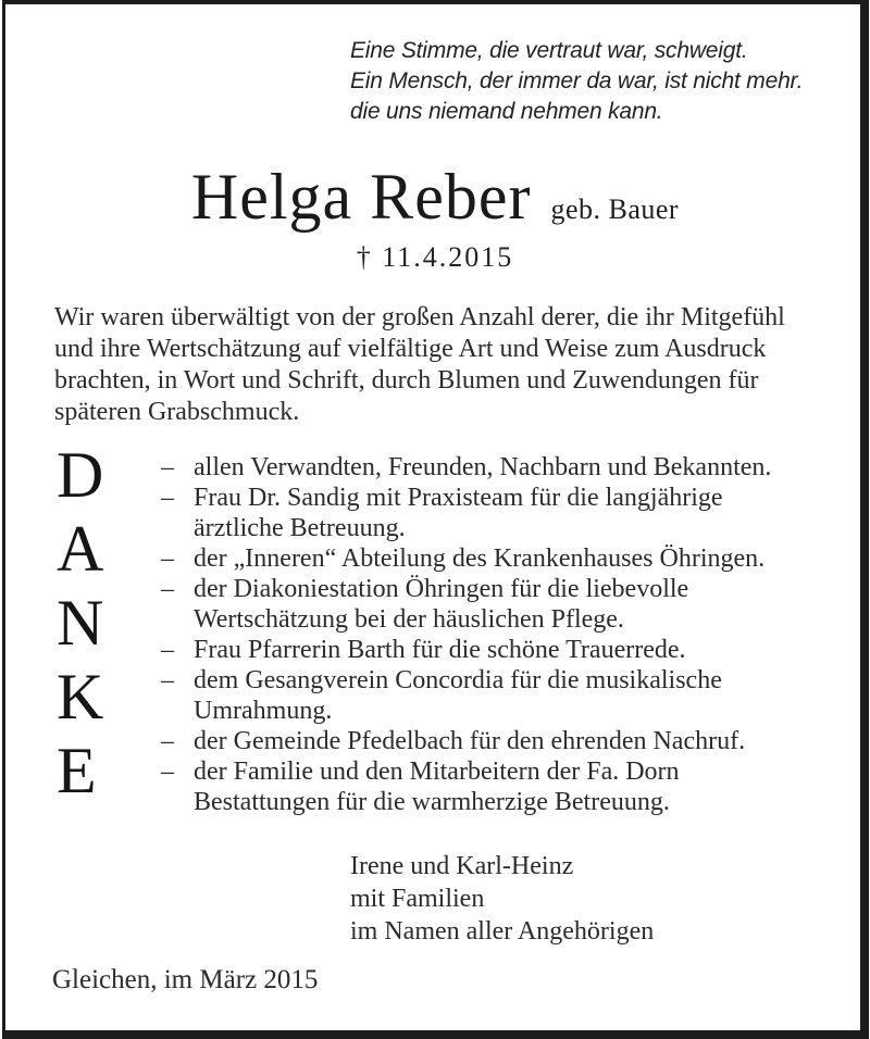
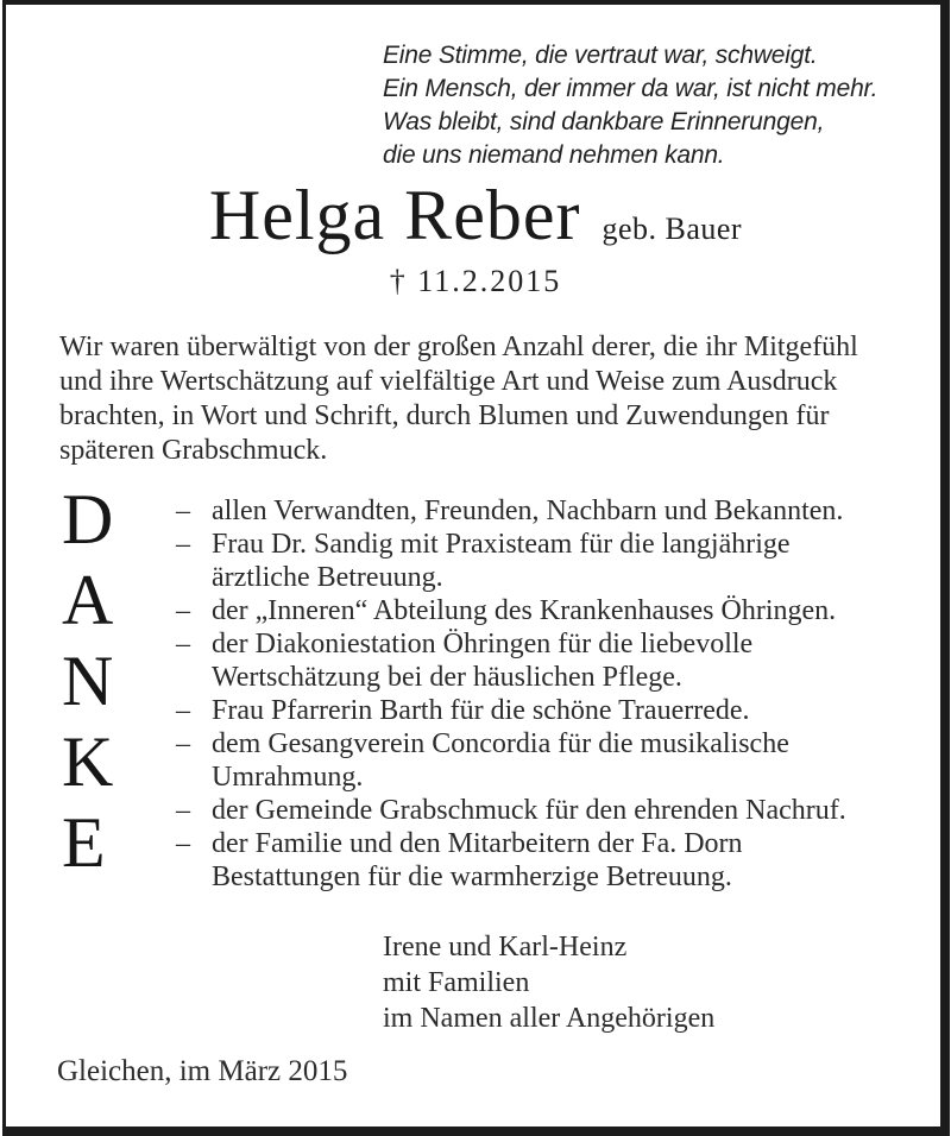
  Eine Stimme, die vertraut war, schweigt.
  Ein Mensch, der immer da war, ist nicht mehr.
+ Was bleibt, sind dankbare Erinnerungen,
  die uns niemand nehmen kann.
  Helga Reber
  geb. Bauer
- † 11.4.2015
+ † 11.2.2015
  Wir waren überwältigt von der großen Anzahl derer, die ihr Mitgefühl und ihre Wertschätzung auf vielfältige Art und Weise zum Ausdruck brachten, in Wort und Schrift, durch Blumen und Zuwendungen für späteren Grabschmuck.
  D
  A
  N
  K
  E
  –
  allen Verwandten, Freunden, Nachbarn und Bekannten.
  –
  Frau Dr. Sandig mit Praxisteam für die langjährige ärztliche Betreuung.
  –
  der „Inneren“ Abteilung des Krankenhauses Öhringen.
  –
  der Diakoniestation Öhringen für die liebevolle Wertschätzung bei der häuslichen Pflege.
  –
  Frau Pfarrerin Barth für die schöne Trauerrede.
  –
  dem Gesangverein Concordia für die musikalische Umrahmung.
  –
- der Gemeinde Pfedelbach für den ehrenden Nachruf.
+ der Gemeinde Grabschmuck für den ehrenden Nachruf.
  –
  der Familie und den Mitarbeitern der Fa. Dorn Bestattungen für die warmherzige Betreuung.
  Irene und Karl-Heinz
  mit Familien
  im Namen aller Angehörigen
  Gleichen, im März 2015
